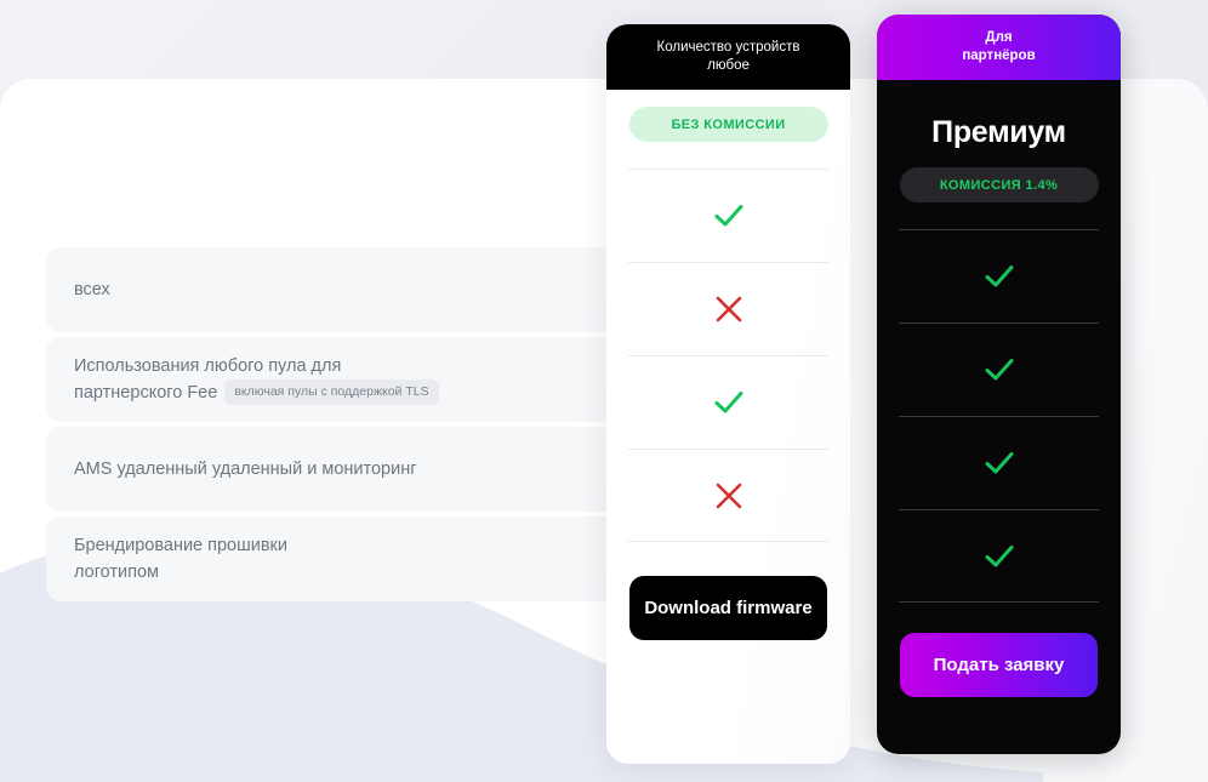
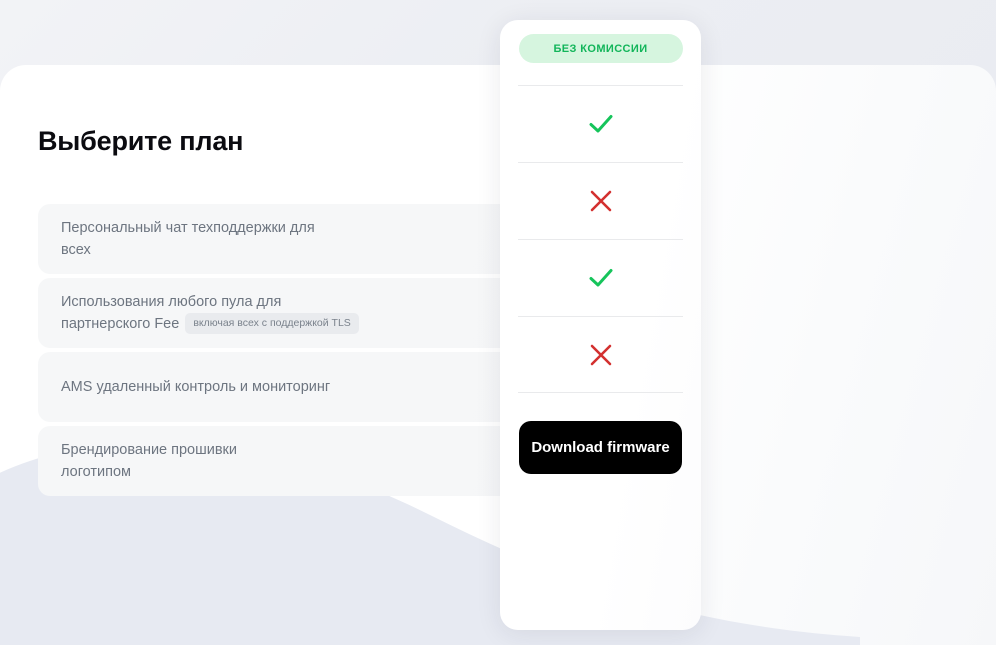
+ Выберите план
+ Персональный чат техподдержки для
  всех
  Использования любого пула для
- партнерского Fee включая пулы с поддержкой TLS
+ партнерского Fee включая всех с поддержкой TLS
- AMS удаленный удаленный и мониторинг
+ AMS удаленный контроль и мониторинг
  Брендирование прошивки
  логотипом
- Количество устройств
- любое
  БЕЗ КОМИССИИ
  Download firmware
- Для
- партнёров
- Премиум
- КОМИССИЯ 1.4%
- Подать заявку
